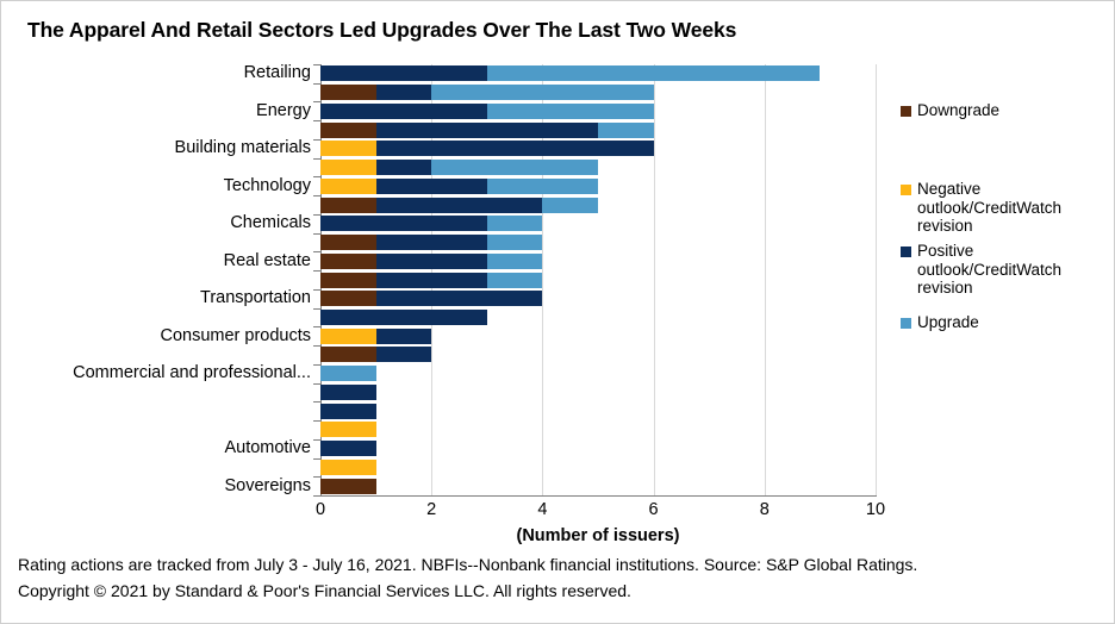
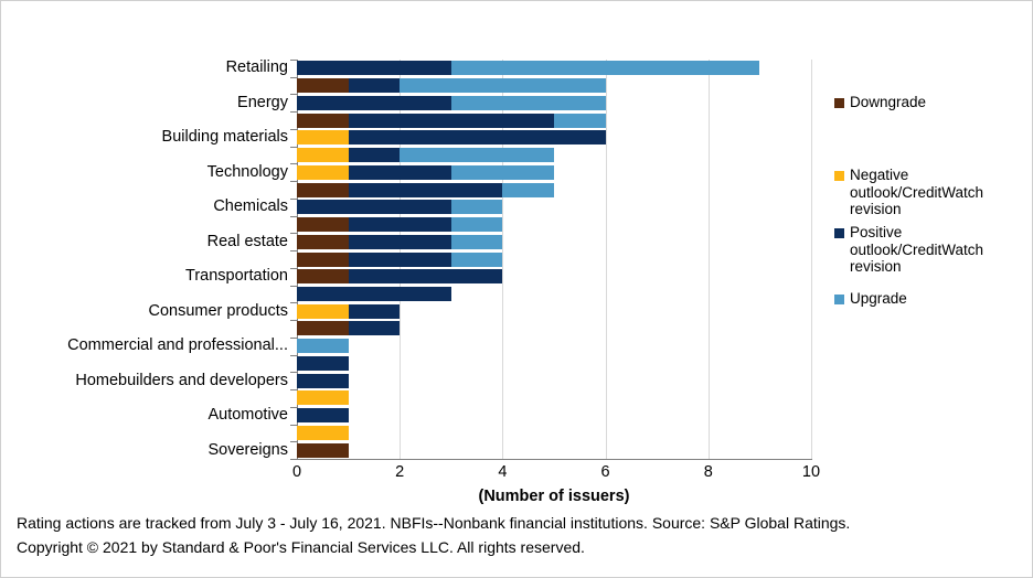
- The Apparel And Retail Sectors Led Upgrades Over The Last Two Weeks
  Retailing
  Energy
  Building materials
  Technology
  Chemicals
  Real estate
  Transportation
  Consumer products
  Commercial and professional...
+ Homebuilders and developers
  Automotive
  Sovereigns
  0
  2
  4
  6
  8
  10
  (Number of issuers)
  Downgrade
  Negative outlook/CreditWatch revision
  Positive outlook/CreditWatch revision
  Upgrade
  Rating actions are tracked from July 3 - July 16, 2021. NBFIs--Nonbank financial institutions. Source: S&P Global Ratings.
  Copyright © 2021 by Standard & Poor's Financial Services LLC. All rights reserved.
